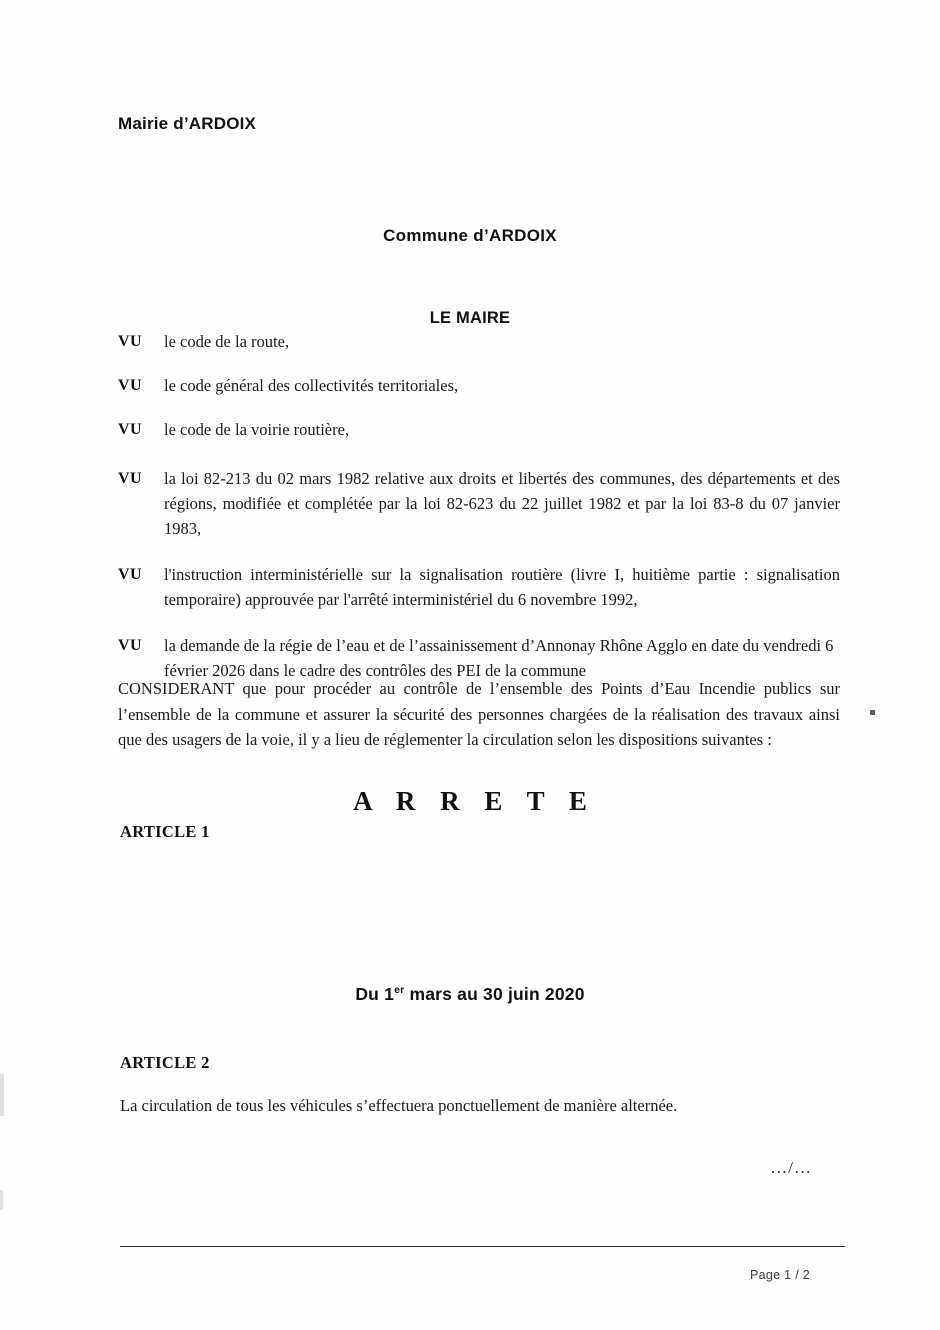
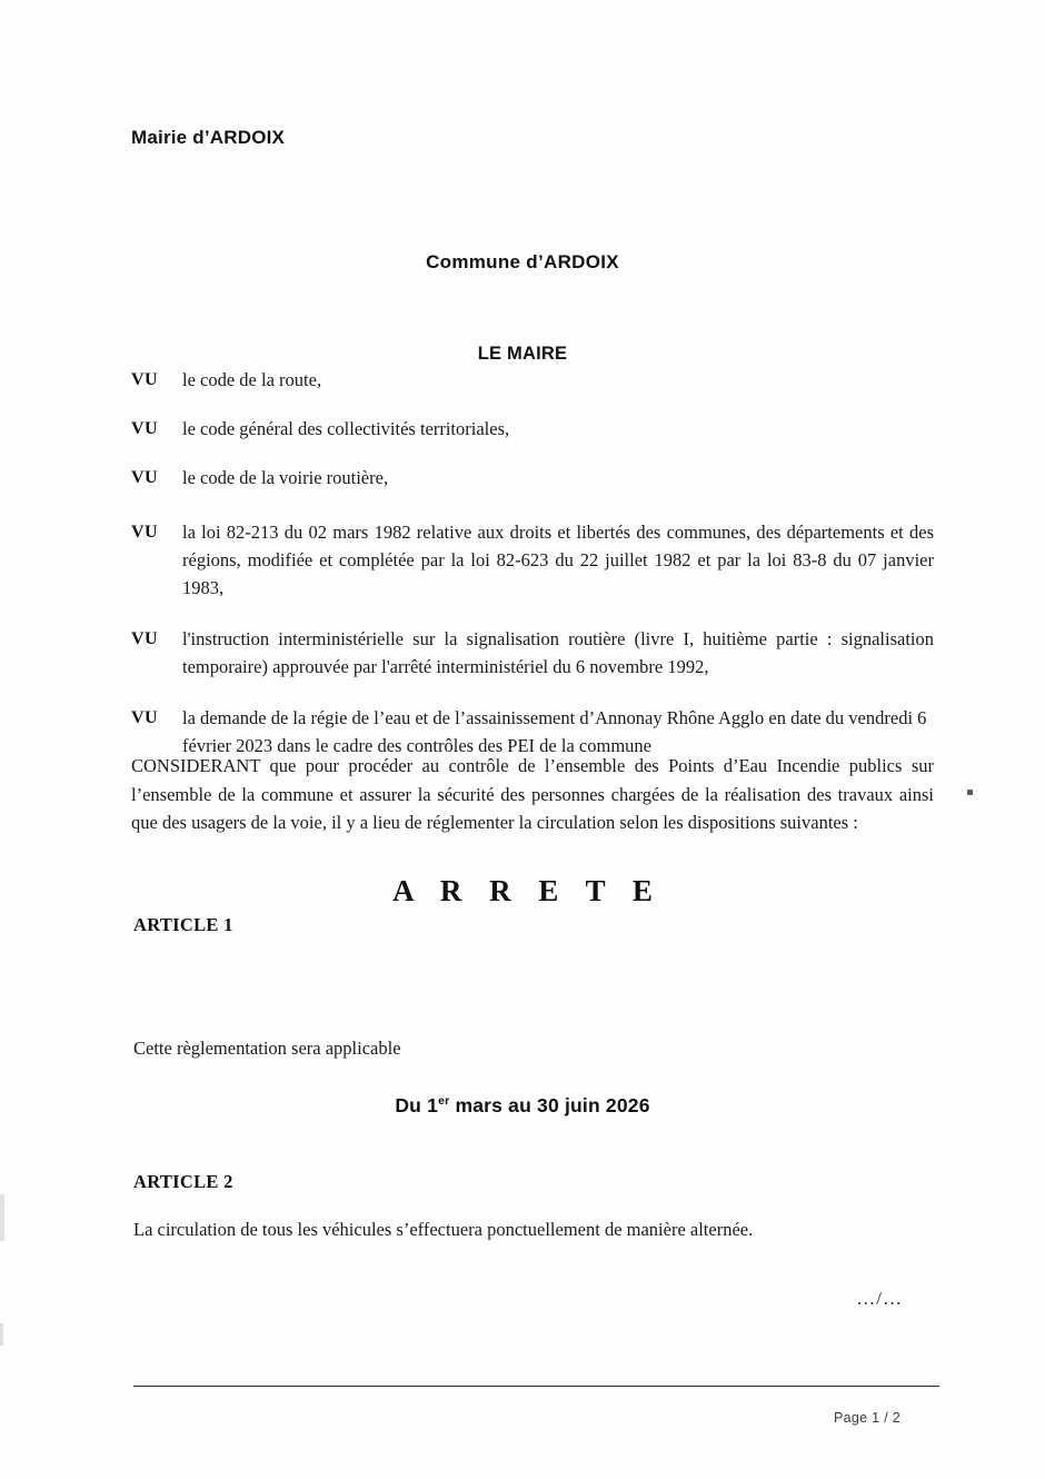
  Mairie d’ARDOIX
  Commune d’ARDOIX
  LE MAIRE
  VU
  le code de la route,
  VU
  le code général des collectivités territoriales,
  VU
  le code de la voirie routière,
  VU
  la loi 82-213 du 02 mars 1982 relative aux droits et libertés des communes, des départements et des régions, modifiée et complétée par la loi 82-623 du 22 juillet 1982 et par la loi 83-8 du 07 janvier 1983,
  VU
  l'instruction interministérielle sur la signalisation routière (livre I, huitième partie : signalisation temporaire) approuvée par l'arrêté interministériel du 6 novembre 1992,
  VU
- la demande de la régie de l’eau et de l’assainissement d’Annonay Rhône Agglo en date du vendredi 6 février 2026 dans le cadre des contrôles des PEI de la commune
+ la demande de la régie de l’eau et de l’assainissement d’Annonay Rhône Agglo en date du vendredi 6 février 2023 dans le cadre des contrôles des PEI de la commune
  CONSIDERANT que pour procéder au contrôle de l’ensemble des Points d’Eau Incendie publics sur l’ensemble de la commune et assurer la sécurité des personnes chargées de la réalisation des travaux ainsi que des usagers de la voie, il y a lieu de réglementer la circulation selon les dispositions suivantes :
  A R R E T E
  ARTICLE 1
+ Cette règlementation sera applicable
- Du 1er mars au 30 juin 2020
+ Du 1er mars au 30 juin 2026
  ARTICLE 2
  La circulation de tous les véhicules s’effectuera ponctuellement de manière alternée.
  …/…
  Page 1 / 2
